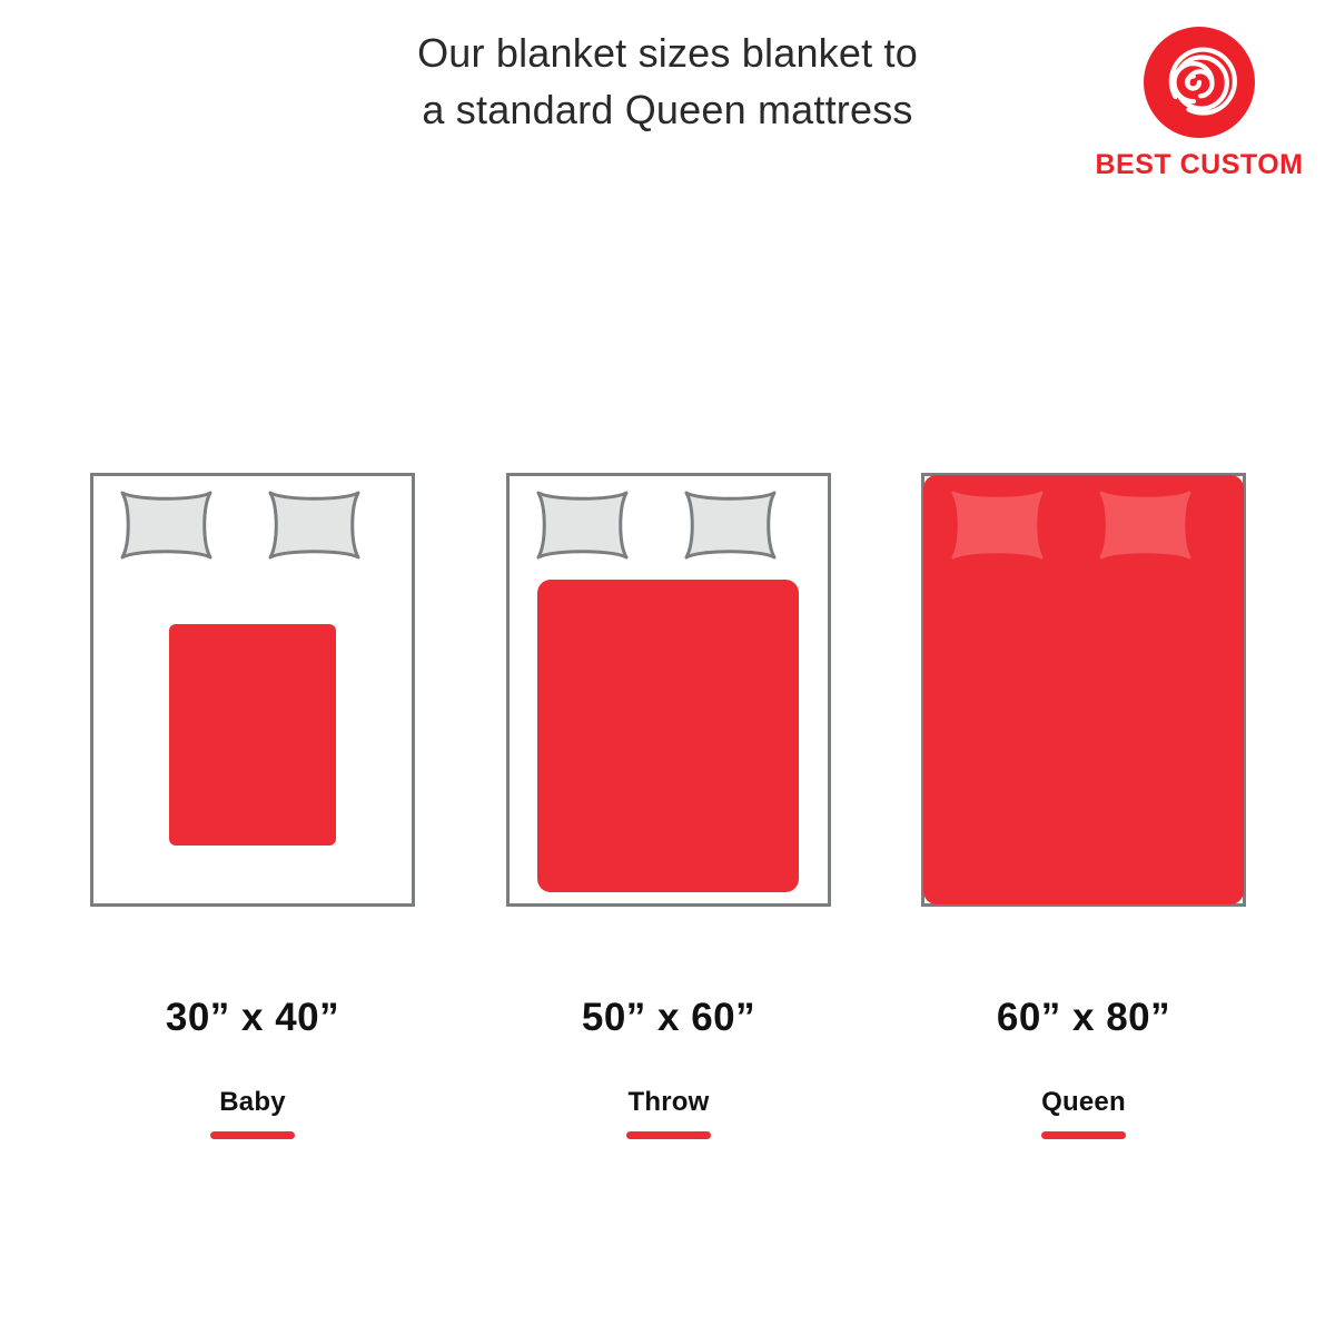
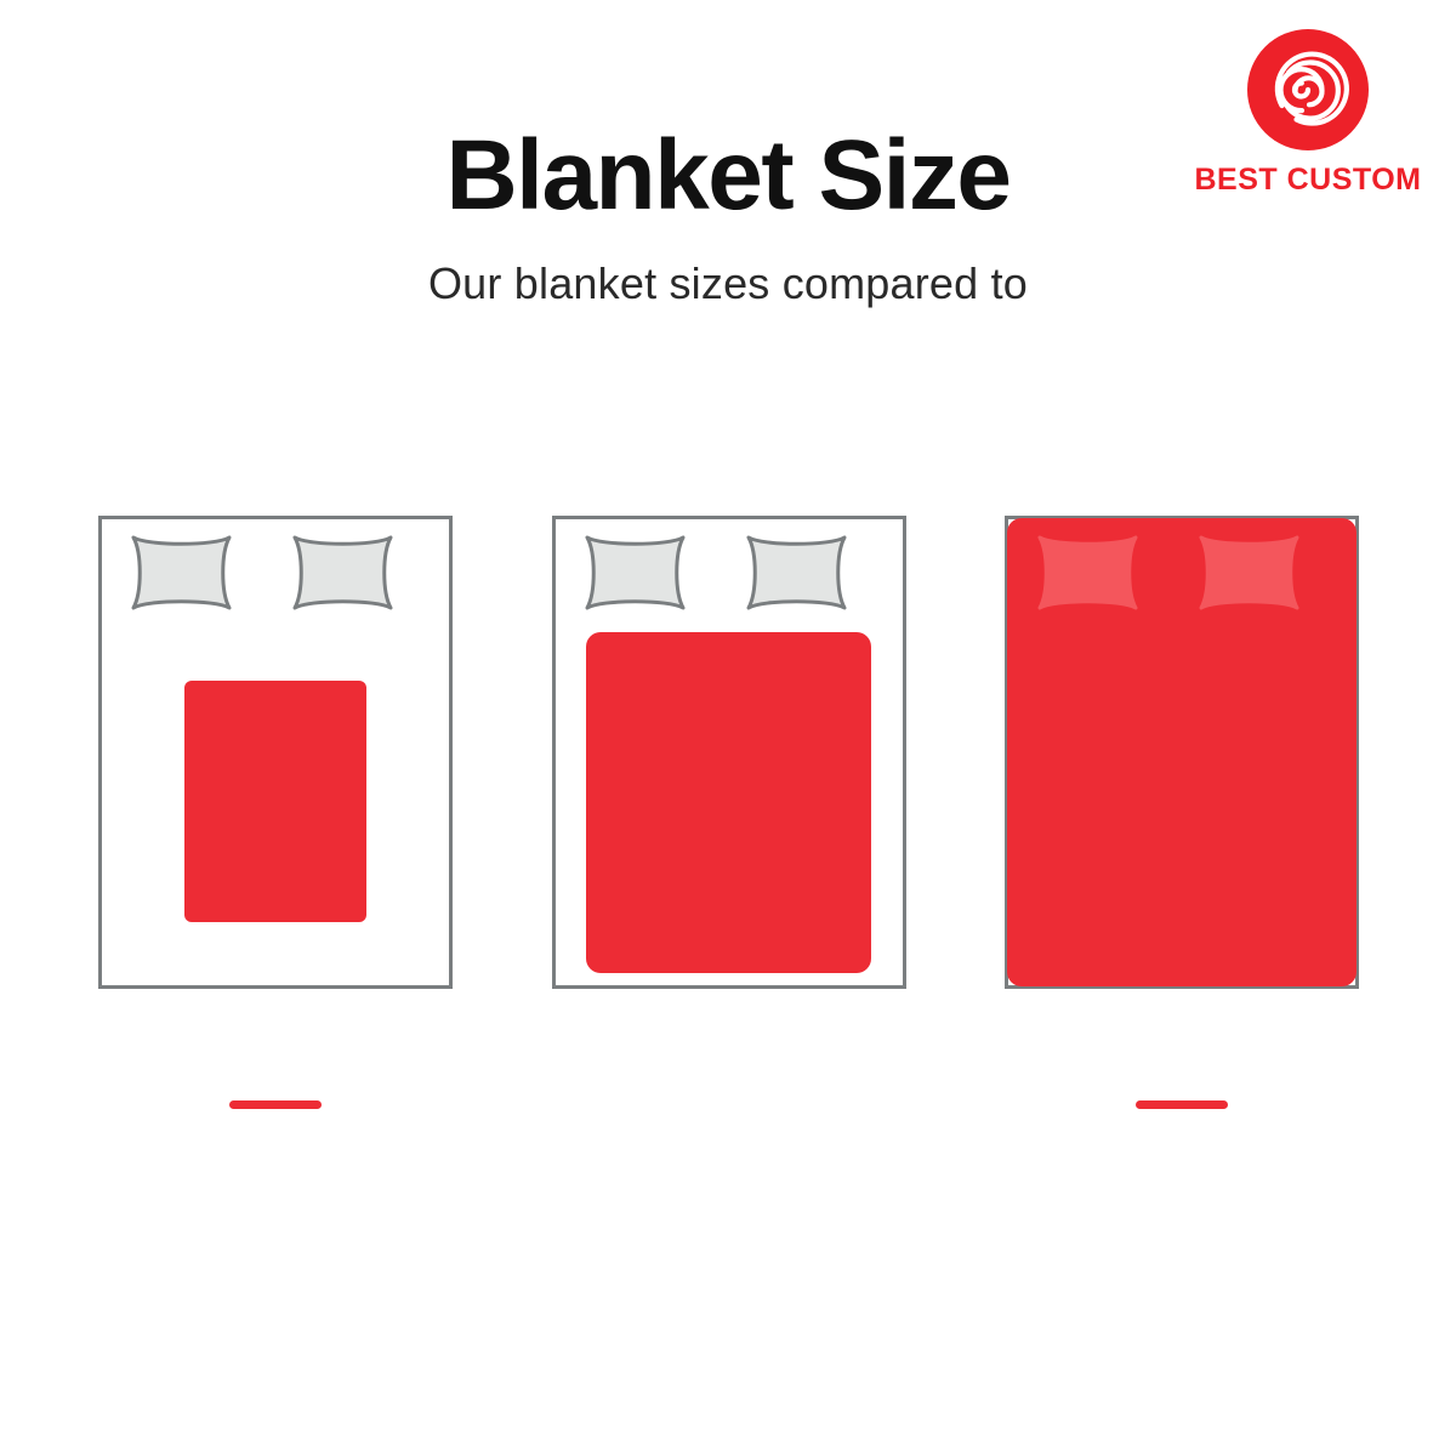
  BEST CUSTOM
+ Blanket Size
- Our blanket sizes blanket to
+ Our blanket sizes compared to
- a standard Queen mattress
- 30” x 40”
- Baby
- 50” x 60”
- Throw
- 60” x 80”
- Queen
